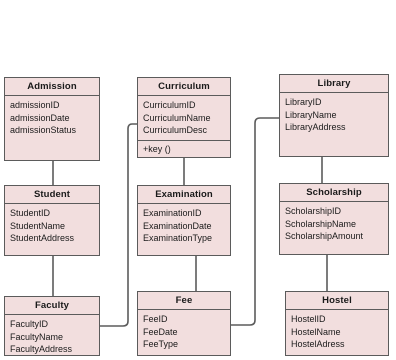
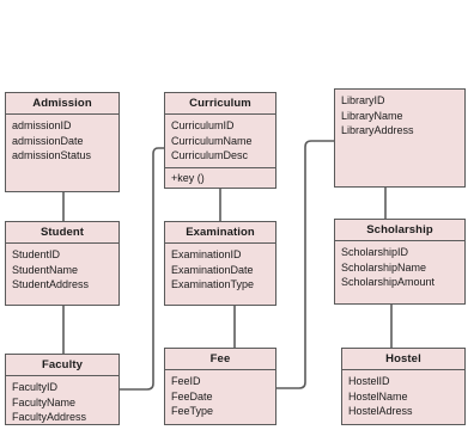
  Admission
  admissionID
  admissionDate
  admissionStatus
  Curriculum
  CurriculumID
  CurriculumName
  CurriculumDesc
  +key ()
- Library
  LibraryID
  LibraryName
  LibraryAddress
  Student
  StudentID
  StudentName
  StudentAddress
  Examination
  ExaminationID
  ExaminationDate
  ExaminationType
  Scholarship
  ScholarshipID
  ScholarshipName
  ScholarshipAmount
  Faculty
  FacultyID
  FacultyName
  FacultyAddress
  Fee
  FeeID
  FeeDate
  FeeType
  Hostel
  HostelID
  HostelName
  HostelAdress
